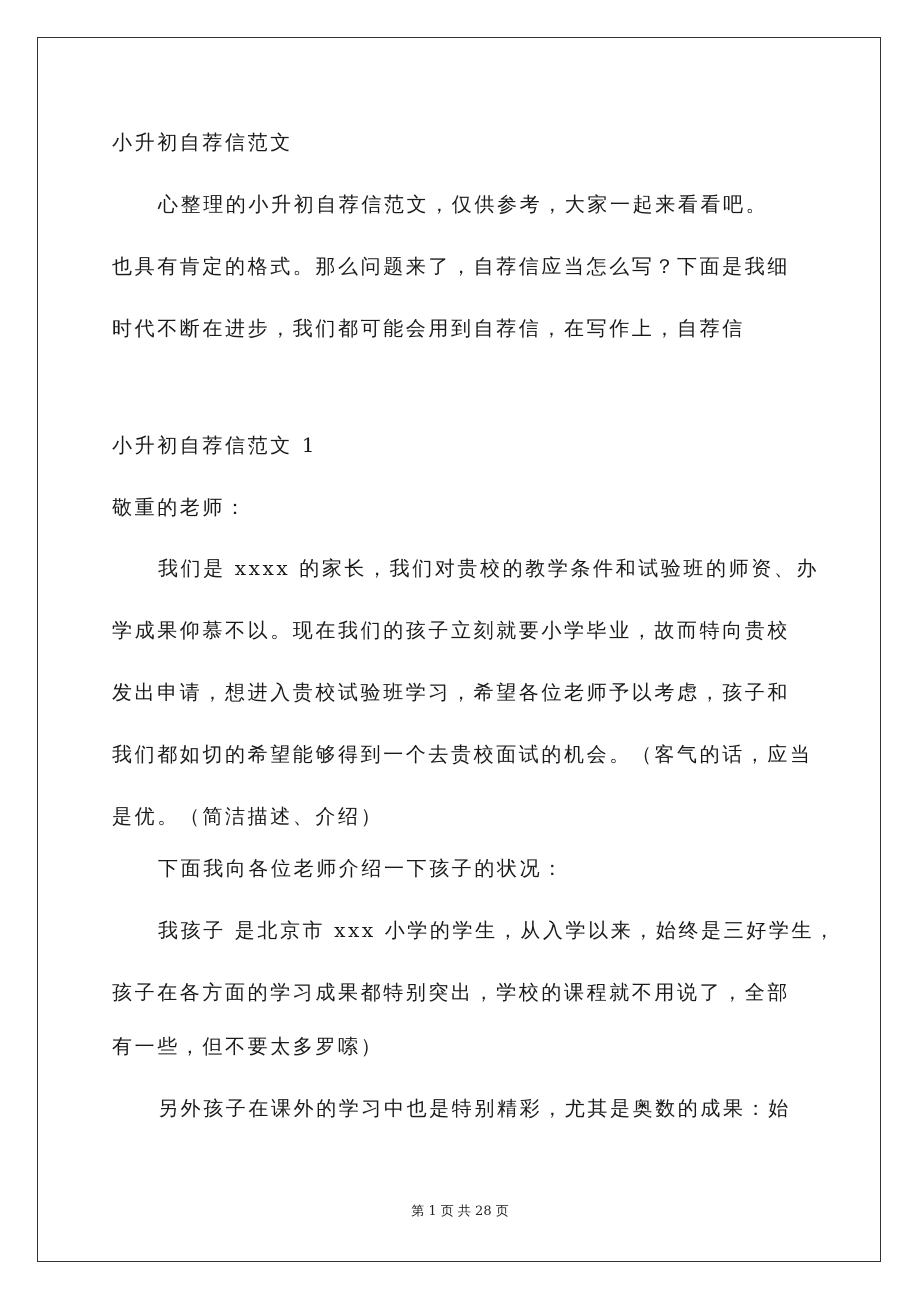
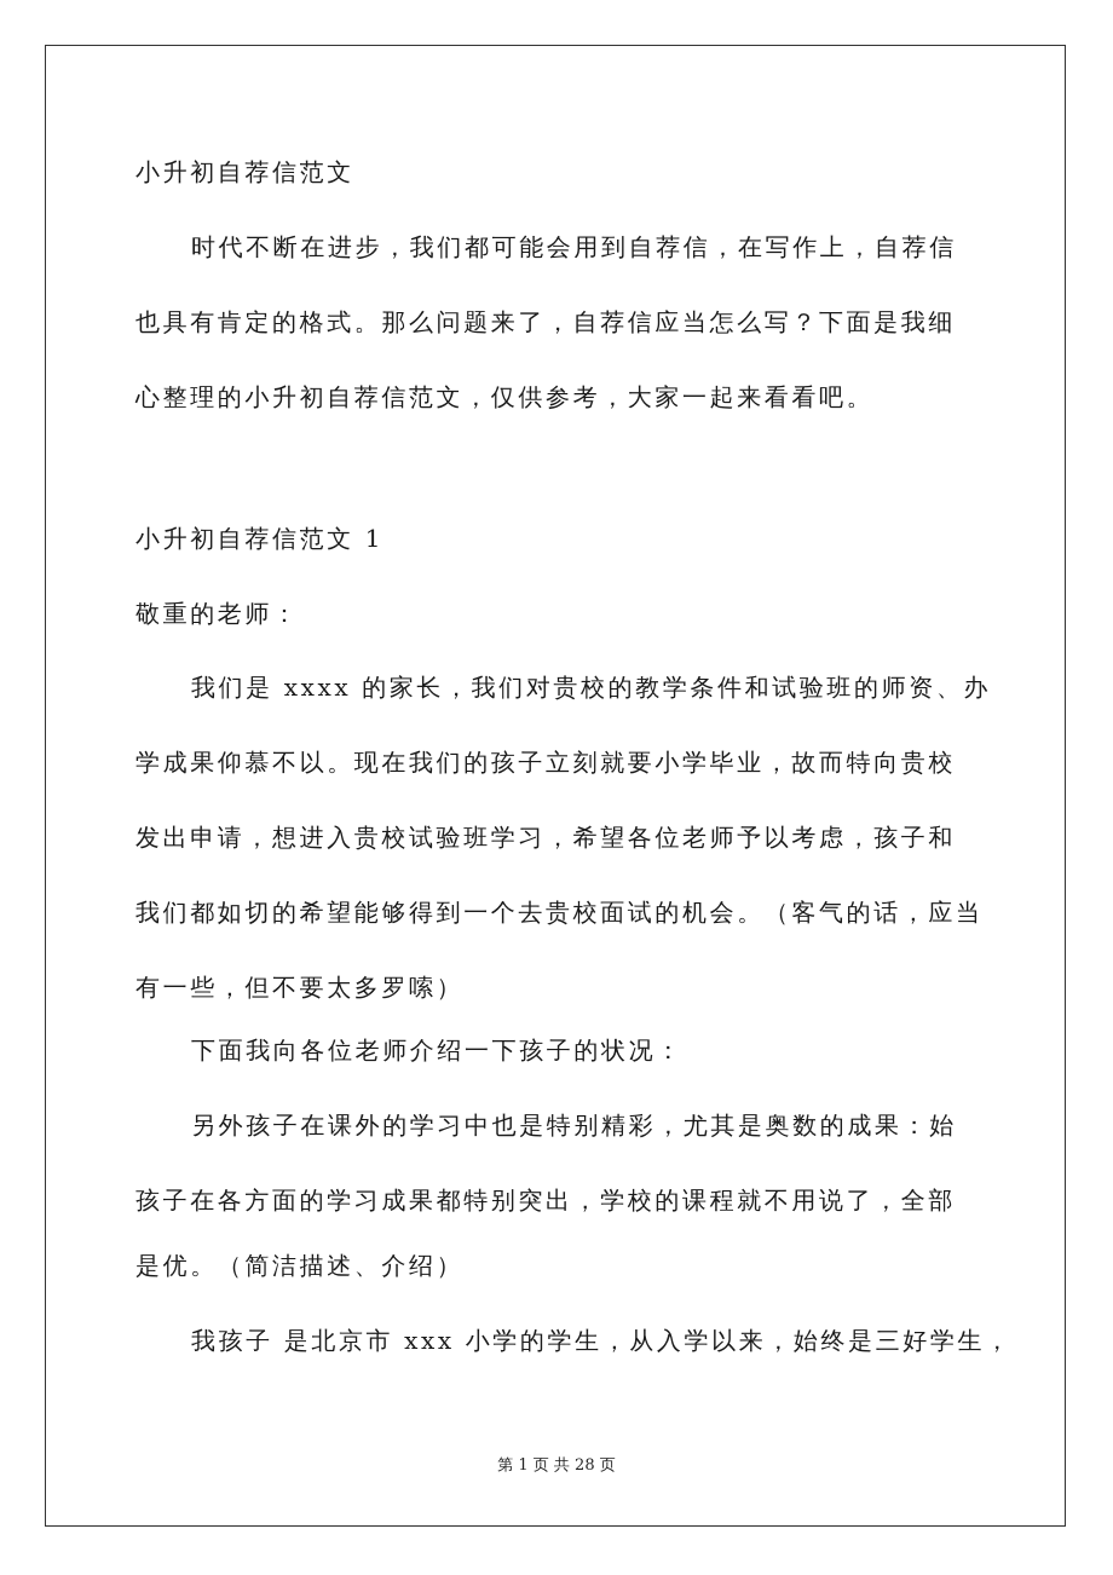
  小升初自荐信范文
- 心整理的小升初自荐信范文，仅供参考，大家一起来看看吧。
+ 时代不断在进步，我们都可能会用到自荐信，在写作上，自荐信
  也具有肯定的格式。那么问题来了，自荐信应当怎么写？下面是我细
- 时代不断在进步，我们都可能会用到自荐信，在写作上，自荐信
+ 心整理的小升初自荐信范文，仅供参考，大家一起来看看吧。
  小升初自荐信范文 1
  敬重的老师：
  我们是 xxxx 的家长，我们对贵校的教学条件和试验班的师资、办
  学成果仰慕不以。现在我们的孩子立刻就要小学毕业，故而特向贵校
  发出申请，想进入贵校试验班学习，希望各位老师予以考虑，孩子和
  我们都如切的希望能够得到一个去贵校面试的机会。（客气的话，应当
- 是优。（简洁描述、介绍）
+ 有一些，但不要太多罗嗦）
  下面我向各位老师介绍一下孩子的状况：
- 我孩子 是北京市 xxx 小学的学生，从入学以来，始终是三好学生，
+ 另外孩子在课外的学习中也是特别精彩，尤其是奥数的成果：始
  孩子在各方面的学习成果都特别突出，学校的课程就不用说了，全部
- 有一些，但不要太多罗嗦）
+ 是优。（简洁描述、介绍）
- 另外孩子在课外的学习中也是特别精彩，尤其是奥数的成果：始
+ 我孩子 是北京市 xxx 小学的学生，从入学以来，始终是三好学生，
  第 1 页 共 28 页
